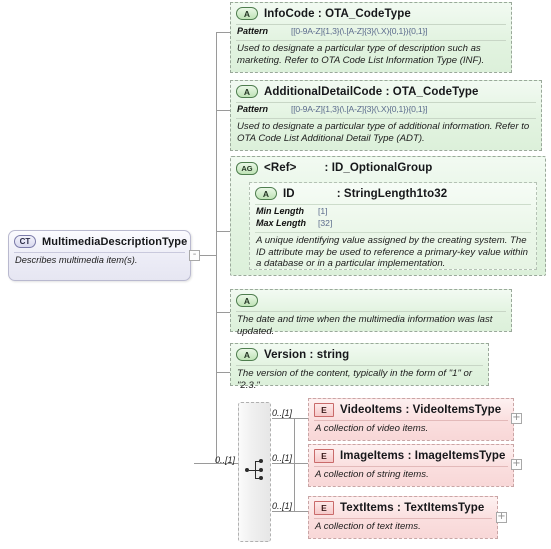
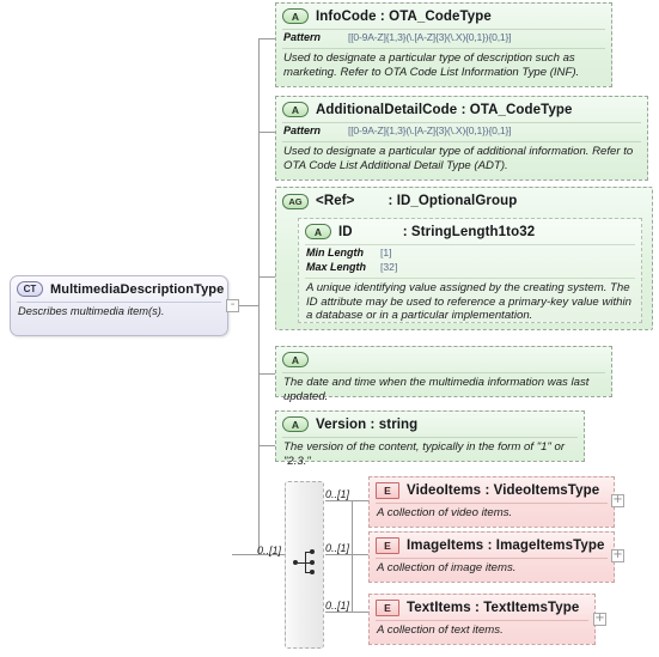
  CT
  MultimediaDescriptionType
  Describes multimedia item(s).
  -
  A
  InfoCode : OTA_CodeType
  Pattern
  [[0-9A-Z]{1,3}(\.[A-Z]{3}(\.X){0,1}){0,1}]
  Used to designate a particular type of description such as marketing. Refer to OTA Code List Information Type (INF).
  A
  AdditionalDetailCode : OTA_CodeType
  Pattern
  [[0-9A-Z]{1,3}(\.[A-Z]{3}(\.X){0,1}){0,1}]
  Used to designate a particular type of additional information. Refer to OTA Code List Additional Detail Type (ADT).
  AG
  <Ref>
  : ID_OptionalGroup
  A
  ID
  : StringLength1to32
  Min Length
  [1]
  Max Length
  [32]
  A unique identifying value assigned by the creating system. The ID attribute may be used to reference a primary-key value within a database or in a particular implementation.
  A
  The date and time when the multimedia information was last updated.
  A
  Version : string
  The version of the content, typically in the form of "1" or "2.3."
  0..[1]
  E
  VideoItems : VideoItemsType
  A collection of video items.
  0..[1]
  +
  E
  ImageItems : ImageItemsType
- A collection of string items.
+ A collection of image items.
  0..[1]
  +
  E
  TextItems : TextItemsType
  A collection of text items.
  0..[1]
  +
